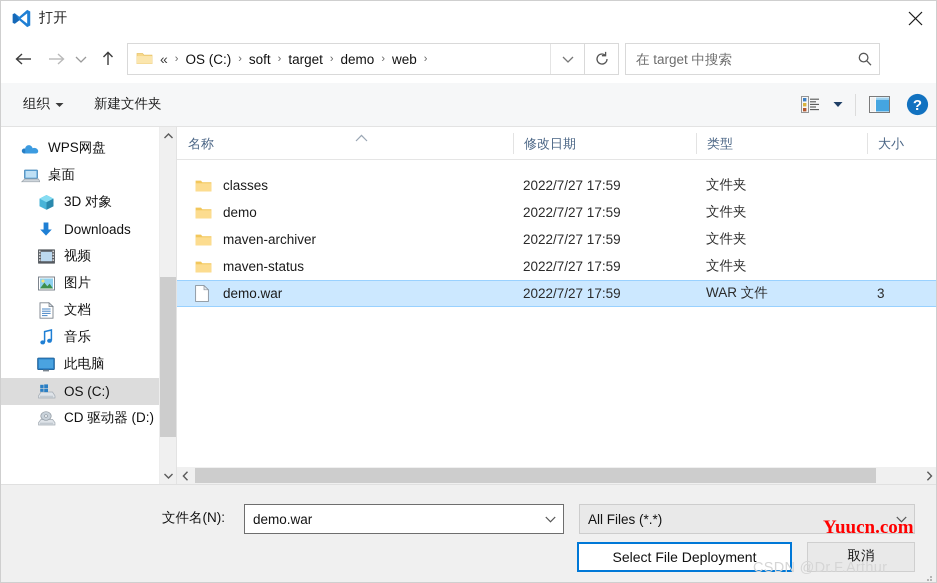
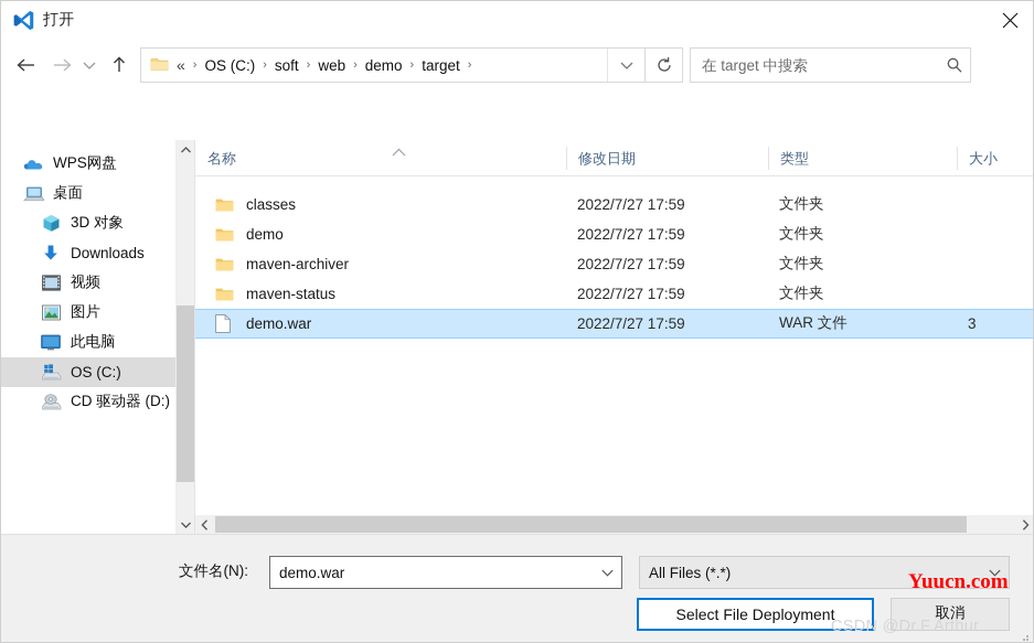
  打开
  «
  ›
  OS (C:)
  ›
  soft
  ›
- target
+ web
  ›
  demo
  ›
- web
+ target
  ›
  在 target 中搜索
- 组织
- 新建文件夹
- ?
  WPS网盘
  桌面
  3D 对象
  Downloads
  视频
  图片
- 文档
- 音乐
  此电脑
  OS (C:)
  CD 驱动器 (D:)
  名称
  修改日期
  类型
  大小
  classes
  2022/7/27 17:59
  文件夹
  demo
  2022/7/27 17:59
  文件夹
  maven-archiver
  2022/7/27 17:59
  文件夹
  maven-status
  2022/7/27 17:59
  文件夹
  demo.war
  2022/7/27 17:59
  WAR 文件
  3
  文件名(N):
  demo.war
  All Files (*.*)
  Select File Deployment
  取消
  Yuucn.com
  CSDN @Dr.F.Arthur
